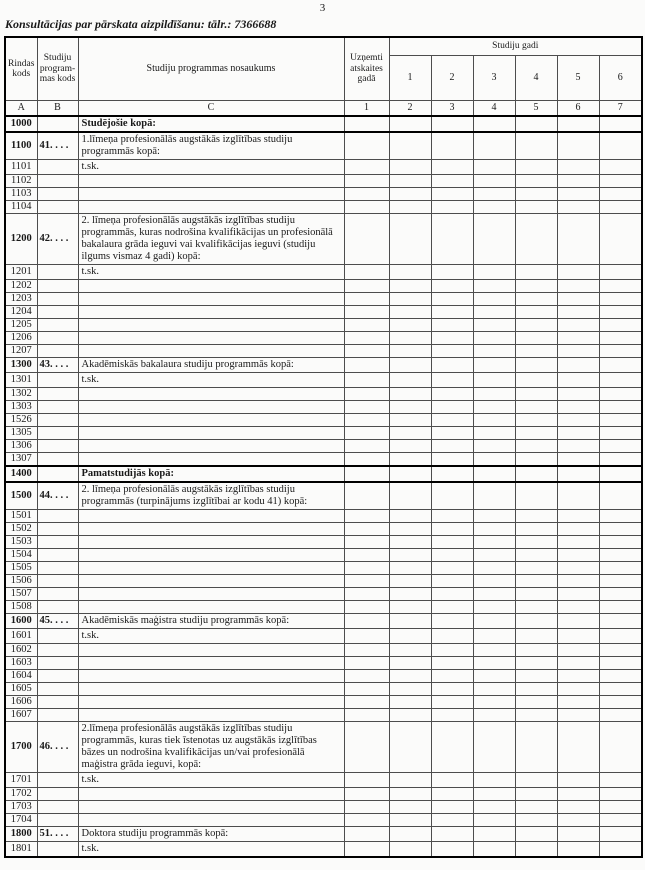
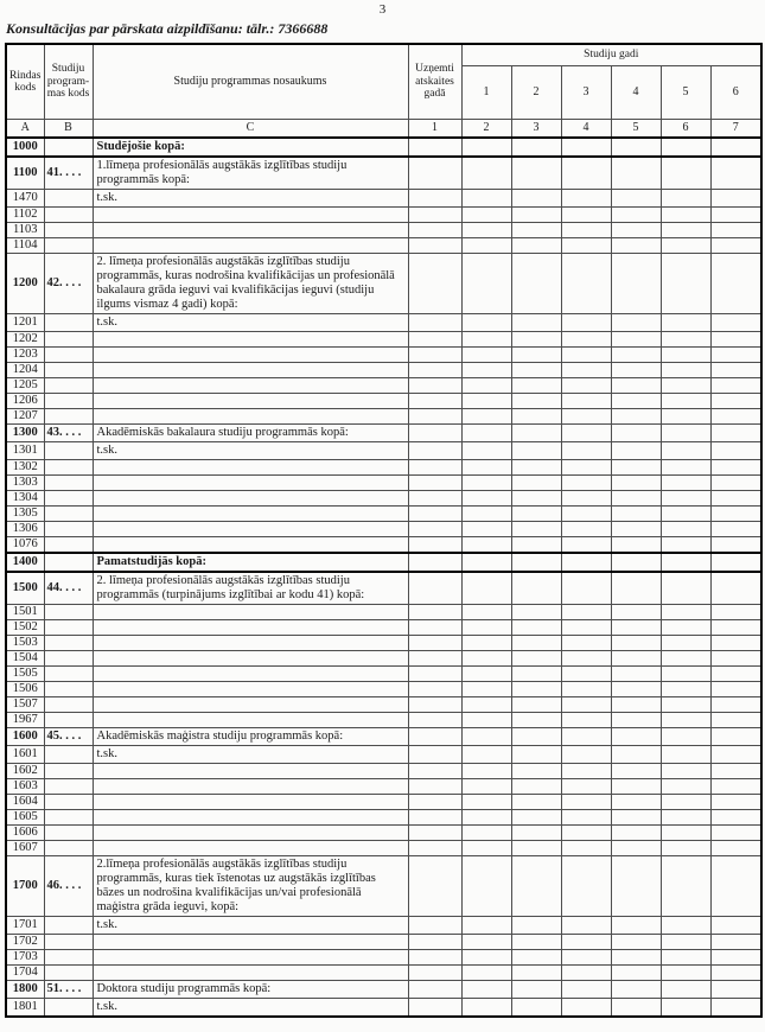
  3
  Konsultācijas par pārskata aizpildīšanu: tālr.: 7366688
  Rindas kods	Studiju program- mas kods	Studiju programmas nosaukums	Uzņemti atskaites gadā	Studiju gadi
  1	2	3	4	5	6
  A	B	C	1	2	3	4	5	6	7
  1000		Studējošie kopā:
  1100	41. . . .	1.līmeņa profesionālās augstākās izglītības studiju programmās kopā:
- 1101		t.sk.
+ 1470		t.sk.
  1102
  1103
  1104
  1200	42. . . .	2. līmeņa profesionālās augstākās izglītības studiju programmās, kuras nodrošina kvalifikācijas un profesionālā bakalaura grāda ieguvi vai kvalifikācijas ieguvi (studiju ilgums vismaz 4 gadi) kopā:
  1201		t.sk.
  1202
  1203
  1204
  1205
  1206
  1207
  1300	43. . . .	Akadēmiskās bakalaura studiju programmās kopā:
  1301		t.sk.
  1302
  1303
- 1526
+ 1304
  1305
  1306
- 1307
+ 1076
  1400		Pamatstudijās kopā:
  1500	44. . . .	2. līmeņa profesionālās augstākās izglītības studiju programmās (turpinājums izglītībai ar kodu 41) kopā:
  1501
  1502
  1503
  1504
  1505
  1506
  1507
- 1508
+ 1967
  1600	45. . . .	Akadēmiskās maģistra studiju programmās kopā:
  1601		t.sk.
  1602
  1603
  1604
  1605
  1606
  1607
  1700	46. . . .	2.līmeņa profesionālās augstākās izglītības studiju programmās, kuras tiek īstenotas uz augstākās izglītības bāzes un nodrošina kvalifikācijas un/vai profesionālā maģistra grāda ieguvi, kopā:
  1701		t.sk.
  1702
  1703
  1704
  1800	51. . . .	Doktora studiju programmās kopā:
  1801		t.sk.
